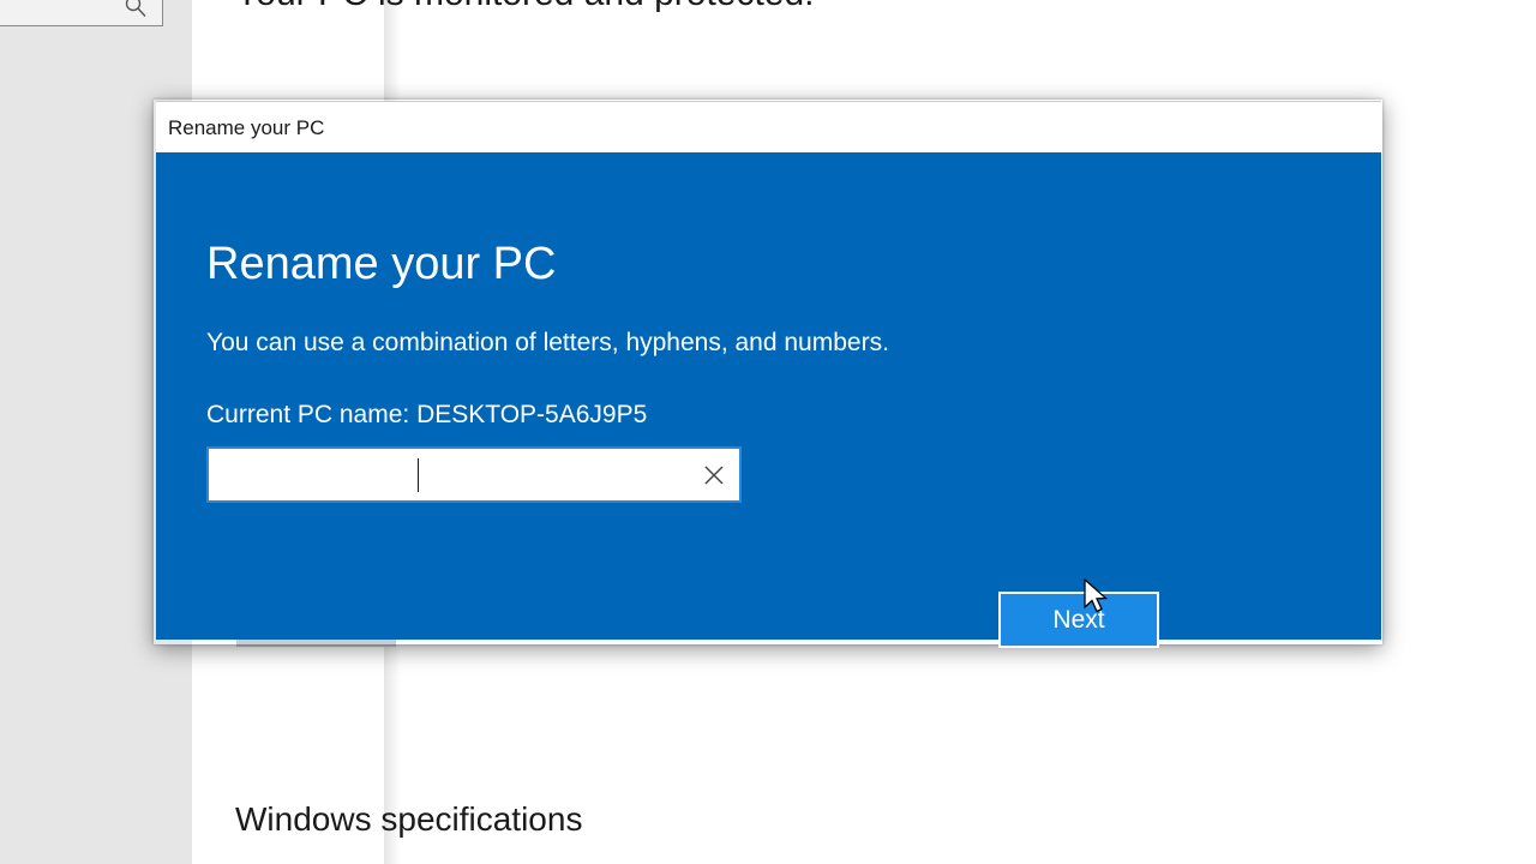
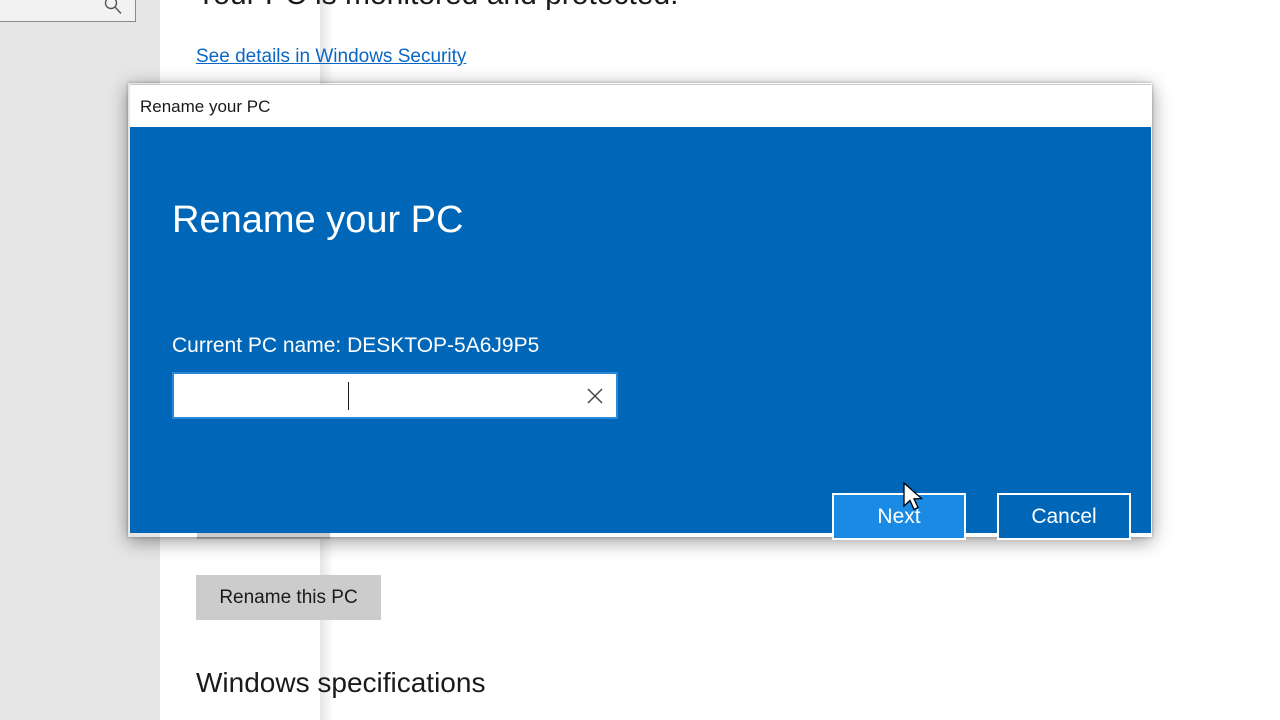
+ See details in Windows Security
+ Rename this PC
  Windows specifications
  Rename your PC
  Rename your PC
- You can use a combination of letters, hyphens, and numbers.
  Current PC name: DESKTOP-5A6J9P5
  Next
+ Cancel
